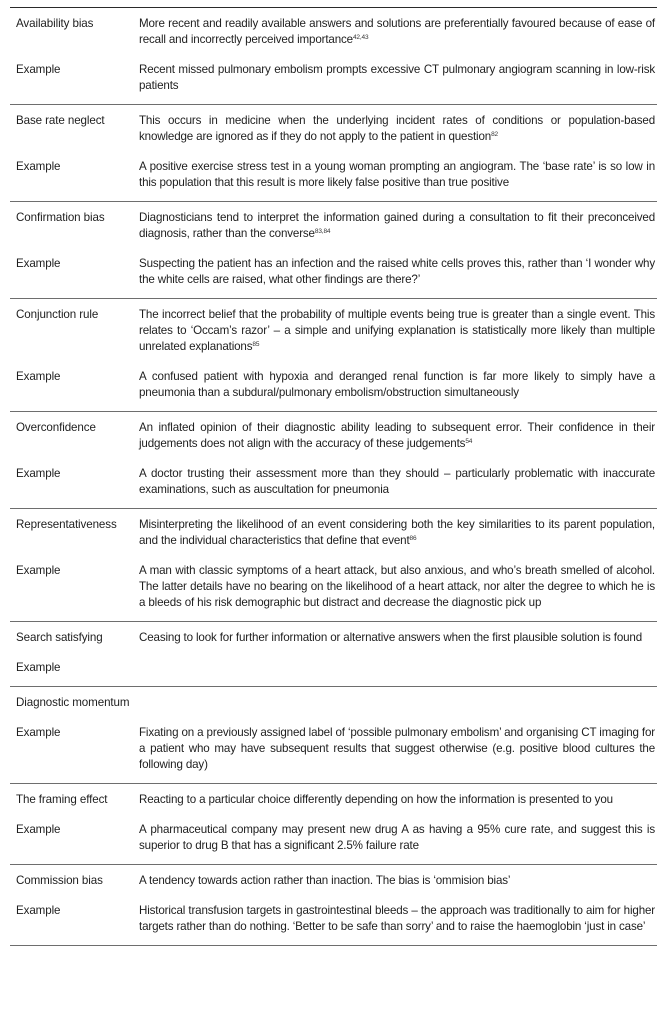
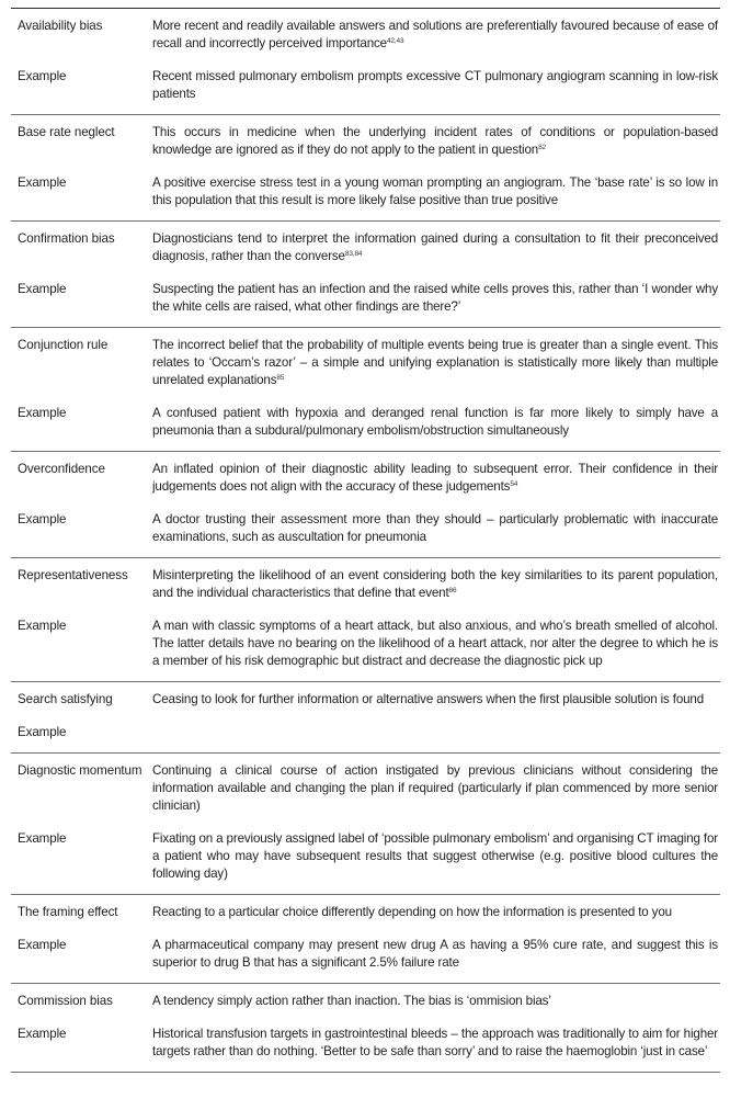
  Availability bias
  More recent and readily available answers and solutions are preferentially favoured because of ease of recall and incorrectly perceived importance
  Example
  Recent missed pulmonary embolism prompts excessive CT pulmonary angiogram scanning in low-risk patients
  Base rate neglect
  This occurs in medicine when the underlying incident rates of conditions or population-based knowledge are ignored as if they do not apply to the patient in question
  Example
  A positive exercise stress test in a young woman prompting an angiogram. The ‘base rate’ is so low in this population that this result is more likely false positive than true positive
  Confirmation bias
  Diagnosticians tend to interpret the information gained during a consultation to fit their preconceived diagnosis, rather than the converse
  Example
  Suspecting the patient has an infection and the raised white cells proves this, rather than ‘I wonder why the white cells are raised, what other findings are there?’
  Conjunction rule
  The incorrect belief that the probability of multiple events being true is greater than a single event. This relates to ‘Occam’s razor’ – a simple and unifying explanation is statistically more likely than multiple unrelated explanations
  Example
  A confused patient with hypoxia and deranged renal function is far more likely to simply have a pneumonia than a subdural/pulmonary embolism/obstruction simultaneously
  Overconfidence
  An inflated opinion of their diagnostic ability leading to subsequent error. Their confidence in their judgements does not align with the accuracy of these judgements
  Example
  A doctor trusting their assessment more than they should – particularly problematic with inaccurate examinations, such as auscultation for pneumonia
  Representativeness
  Misinterpreting the likelihood of an event considering both the key similarities to its parent population, and the individual characteristics that define that event
  Example
- A man with classic symptoms of a heart attack, but also anxious, and who’s breath smelled of alcohol. The latter details have no bearing on the likelihood of a heart attack, nor alter the degree to which he is a bleeds of his risk demographic but distract and decrease the diagnostic pick up
+ A man with classic symptoms of a heart attack, but also anxious, and who’s breath smelled of alcohol. The latter details have no bearing on the likelihood of a heart attack, nor alter the degree to which he is a member of his risk demographic but distract and decrease the diagnostic pick up
  Search satisfying
  Ceasing to look for further information or alternative answers when the first plausible solution is found
  Example
  Diagnostic momentum
+ Continuing a clinical course of action instigated by previous clinicians without considering the information available and changing the plan if required (particularly if plan commenced by more senior clinician)
  Example
  Fixating on a previously assigned label of ‘possible pulmonary embolism’ and organising CT imaging for a patient who may have subsequent results that suggest otherwise (e.g. positive blood cultures the following day)
  The framing effect
  Reacting to a particular choice differently depending on how the information is presented to you
  Example
  A pharmaceutical company may present new drug A as having a 95% cure rate, and suggest this is superior to drug B that has a significant 2.5% failure rate
  Commission bias
- A tendency towards action rather than inaction. The bias is ‘ommision bias’
+ A tendency simply action rather than inaction. The bias is ‘ommision bias’
  Example
  Historical transfusion targets in gastrointestinal bleeds – the approach was traditionally to aim for higher targets rather than do nothing. ‘Better to be safe than sorry’ and to raise the haemoglobin ‘just in case’
